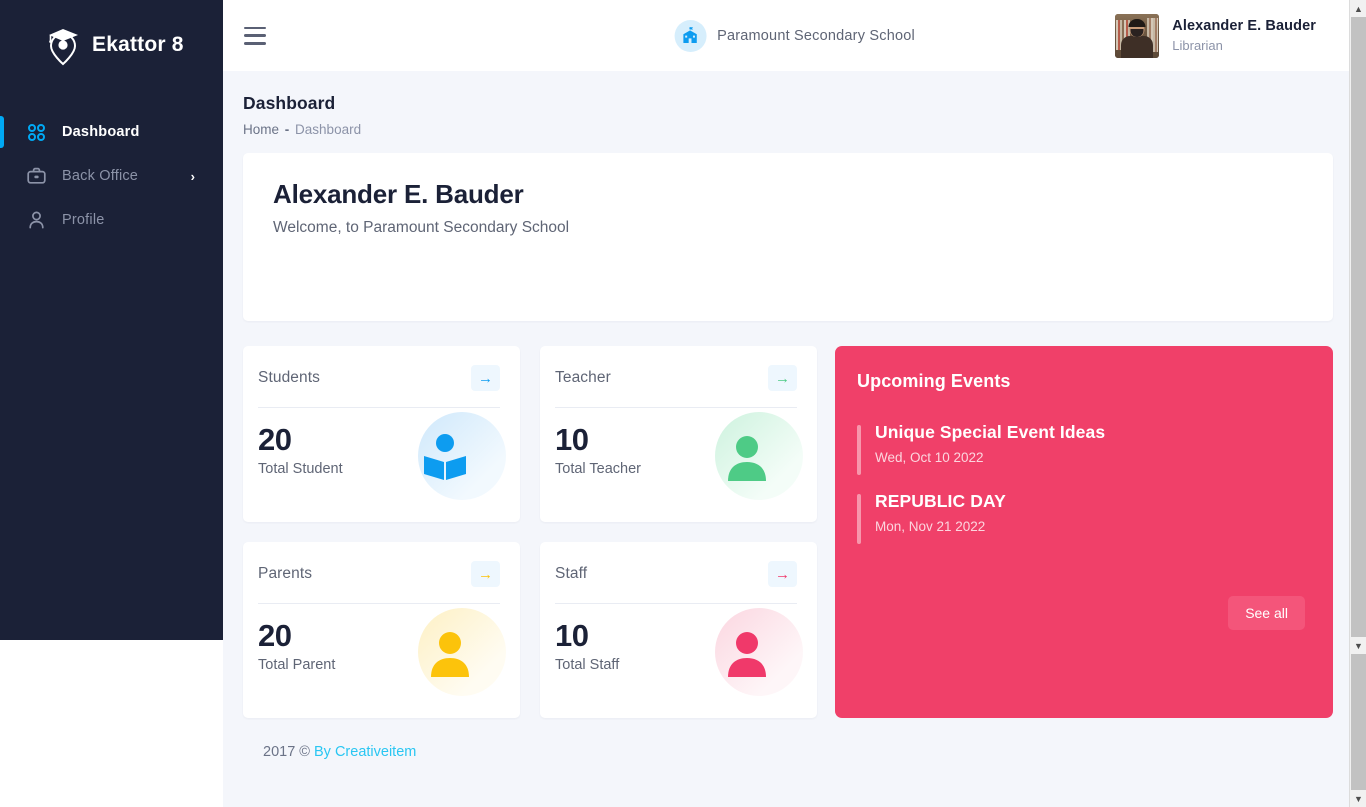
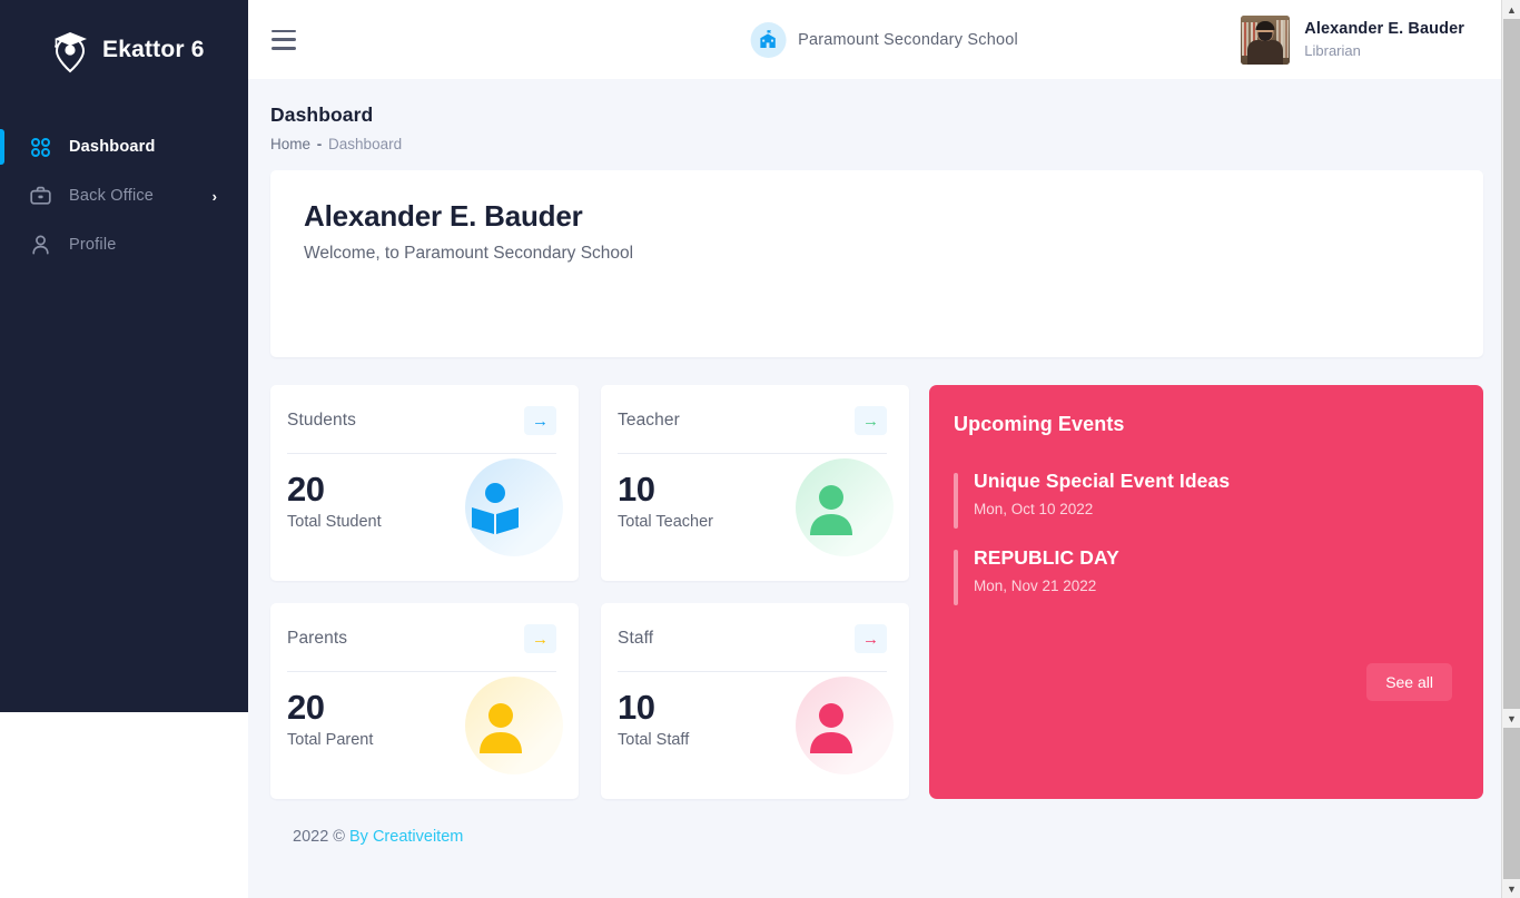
- Ekattor 8
+ Ekattor 6
  Dashboard
  Back Office
  ›
  Profile
  Paramount Secondary School
  Alexander E. Bauder
  Librarian
  Dashboard
  Home - Dashboard
  Alexander E. Bauder
  Welcome, to Paramount Secondary School
  Students
  →
  20
  Total Student
  Teacher
  →
  10
  Total Teacher
  Parents
  →
  20
  Total Parent
  Staff
  →
  10
  Total Staff
  Upcoming Events
  Unique Special Event Ideas
- Wed, Oct 10 2022
+ Mon, Oct 10 2022
  REPUBLIC DAY
  Mon, Nov 21 2022
  See all
- 2017 © By Creativeitem
+ 2022 © By Creativeitem
  ▲
  ▼
  ▼
